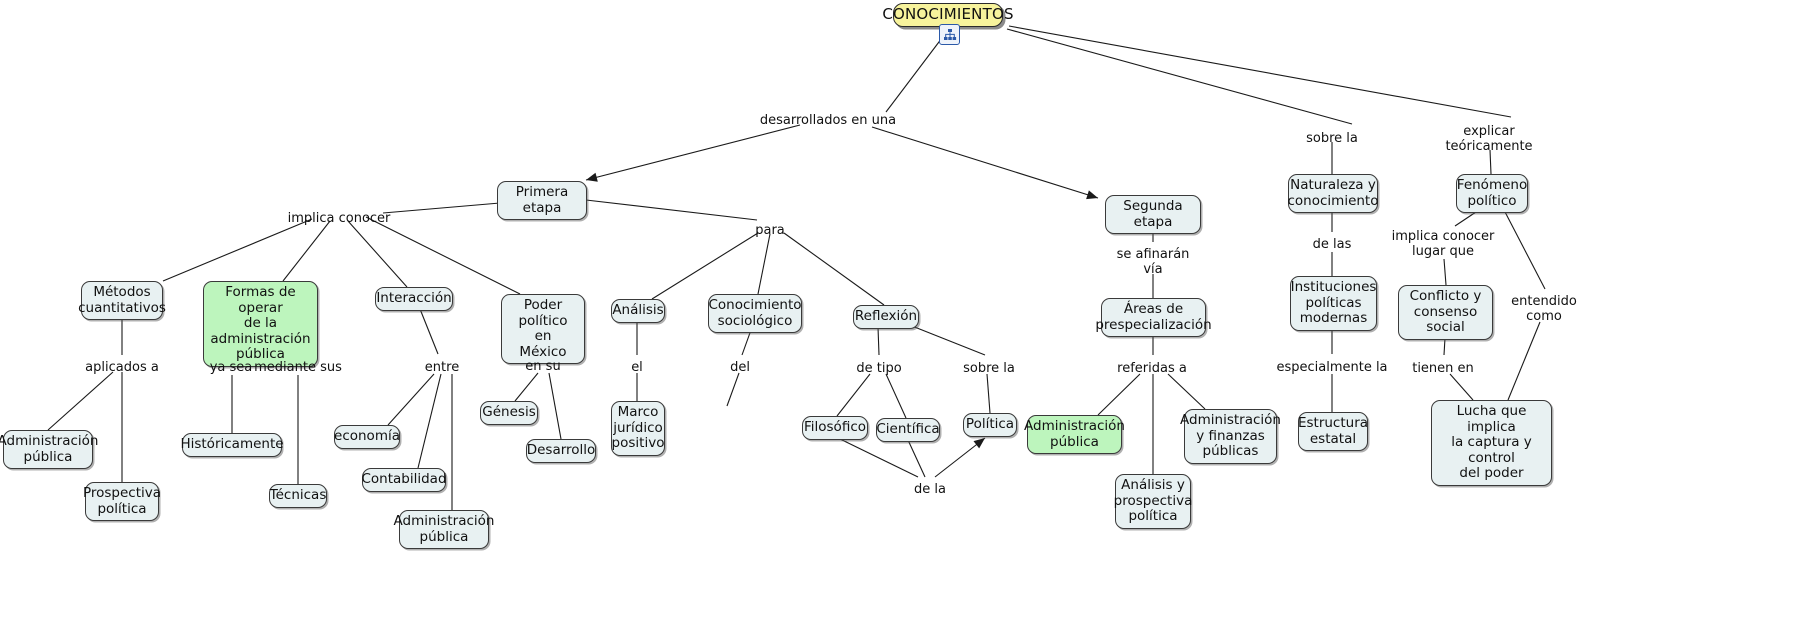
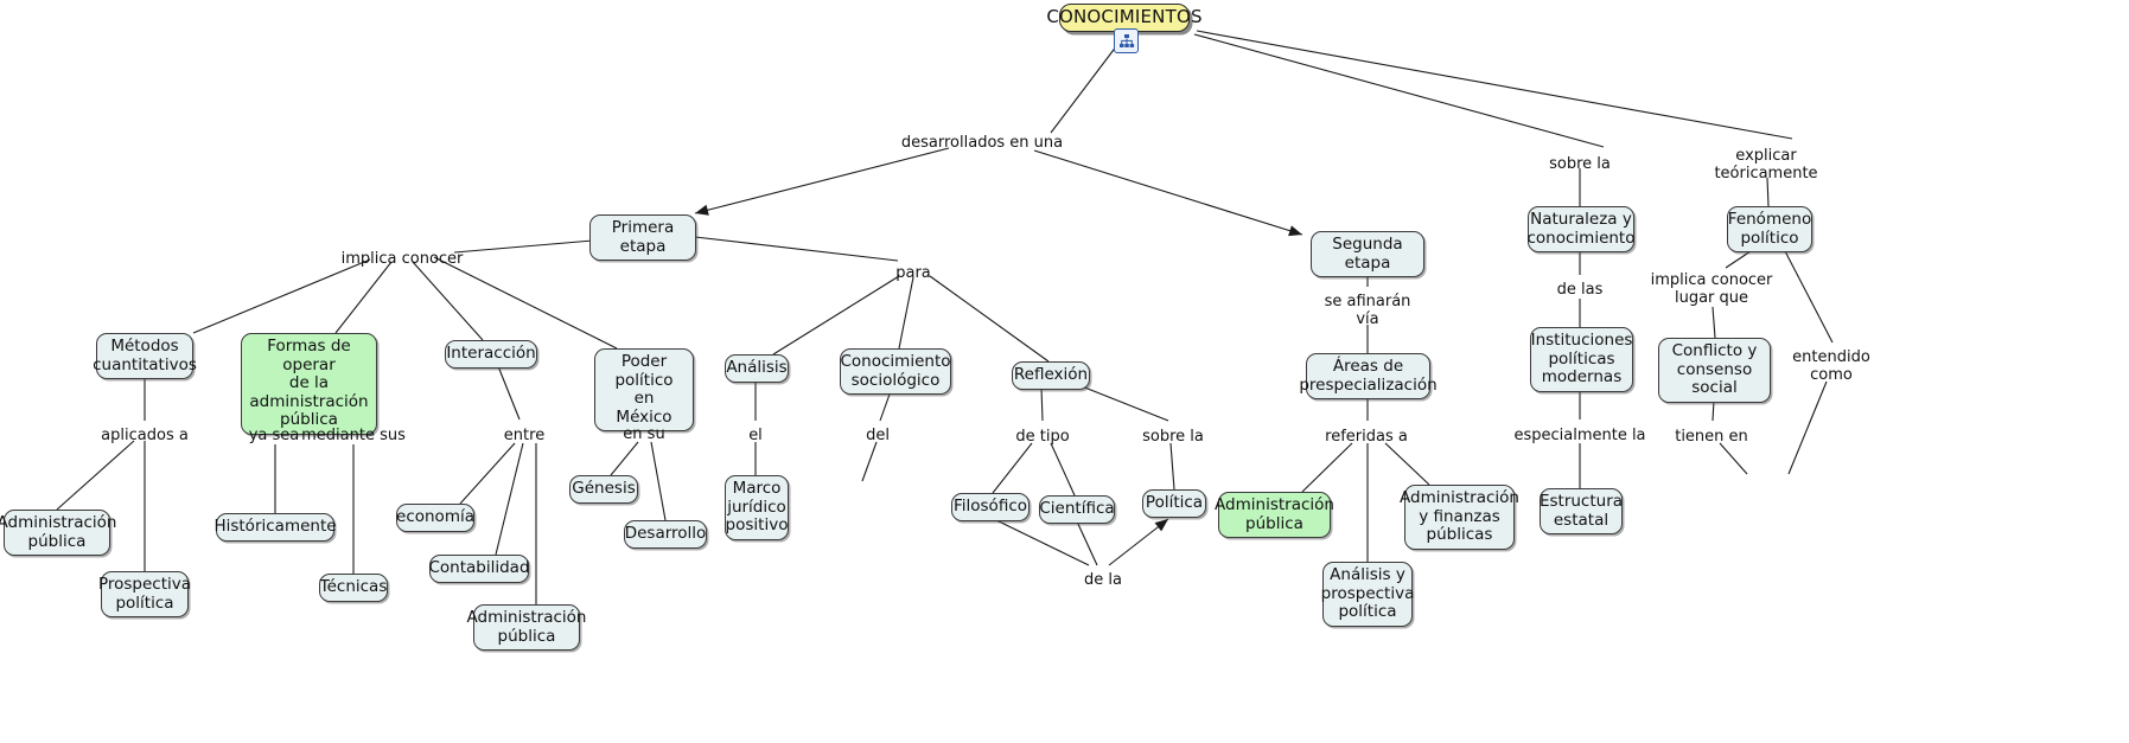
  CONOCIMIENTOS
  Primera etapa
  Segunda etapa
  Naturaleza y
  conocimiento
  Fenómeno
  político
  Métodos
  cuantitativos
  Formas de operar
  de la administración
  pública
  Interacción
  Poder político
  en México
  Análisis
  Conocimiento
  sociológico
  Reflexión
  Áreas de
  prespecialización
  Instituciones
  políticas
  modernas
  Conflicto y
  consenso social
  Administración
  pública
  Prospectiva
  política
  Históricamente
  Técnicas
  economía
  Contabilidad
  Administración
  pública
  Génesis
  Desarrollo
  Marco
  jurídico
  positivo
  Filosófico
  Científica
  Política
  Administración
  pública
  Análisis y
  prospectiva
  política
  Administración
  y finanzas
  públicas
  Estructura
  estatal
- Lucha que implica
- la captura y control
- del poder
  desarrollados en una
  sobre la
  explicar
  teóricamente
  implica conocer
  para
  se afinarán
  vía
  de las
  implica conocer
  lugar que
  entendido
  como
  aplicados a
  ya sea
  mediante sus
  entre
  en su
  el
  del
  de tipo
  sobre la
  referidas a
  especialmente la
  tienen en
  de la
